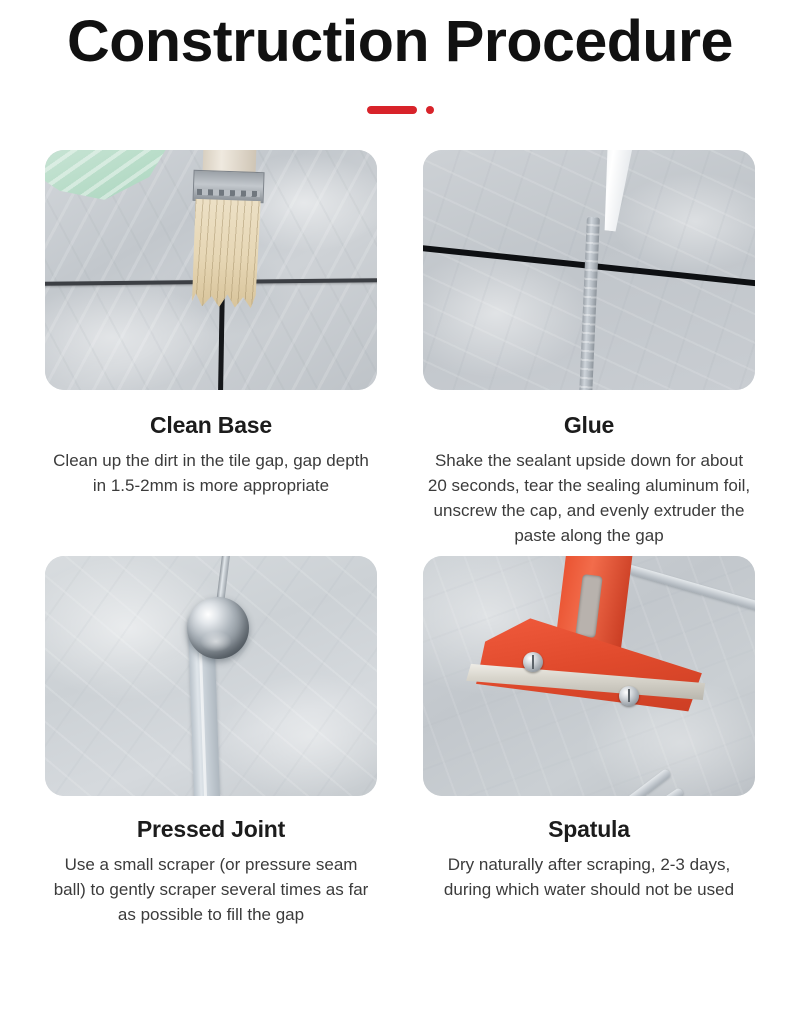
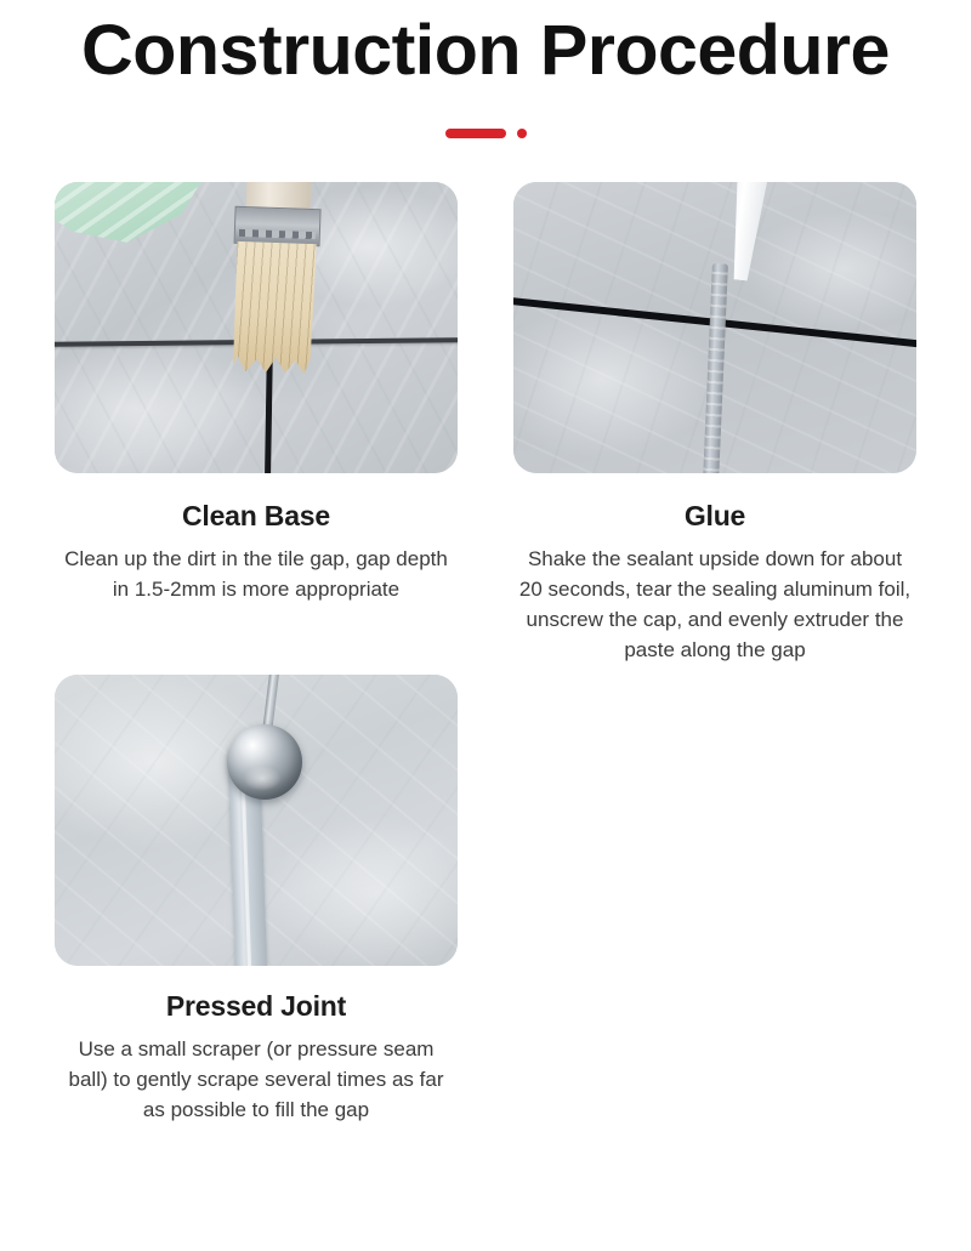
  Construction Procedure
  Clean Base
  Clean up the dirt in the tile gap, gap depth in 1.5-2mm is more appropriate
  Glue
  Shake the sealant upside down for about 20 seconds, tear the sealing aluminum foil, unscrew the cap, and evenly extruder the paste along the gap
  Pressed Joint
- Use a small scraper (or pressure seam ball) to gently scraper several times as far as possible to fill the gap
+ Use a small scraper (or pressure seam ball) to gently scrape several times as far as possible to fill the gap
- Spatula
- Dry naturally after scraping, 2-3 days, during which water should not be used
